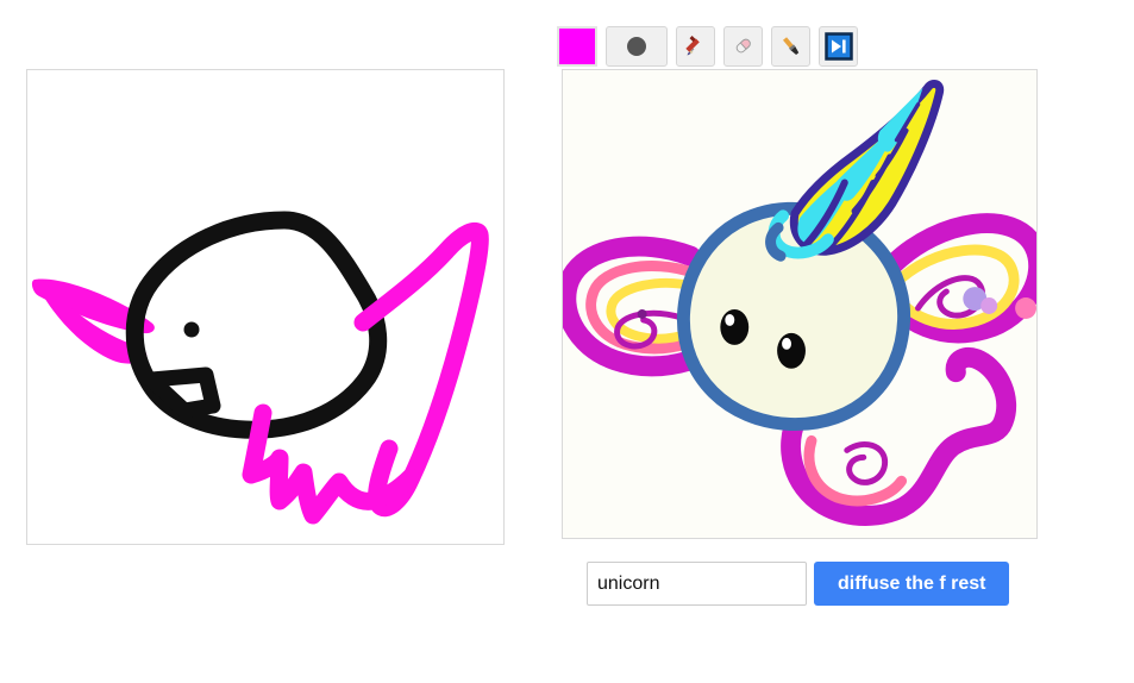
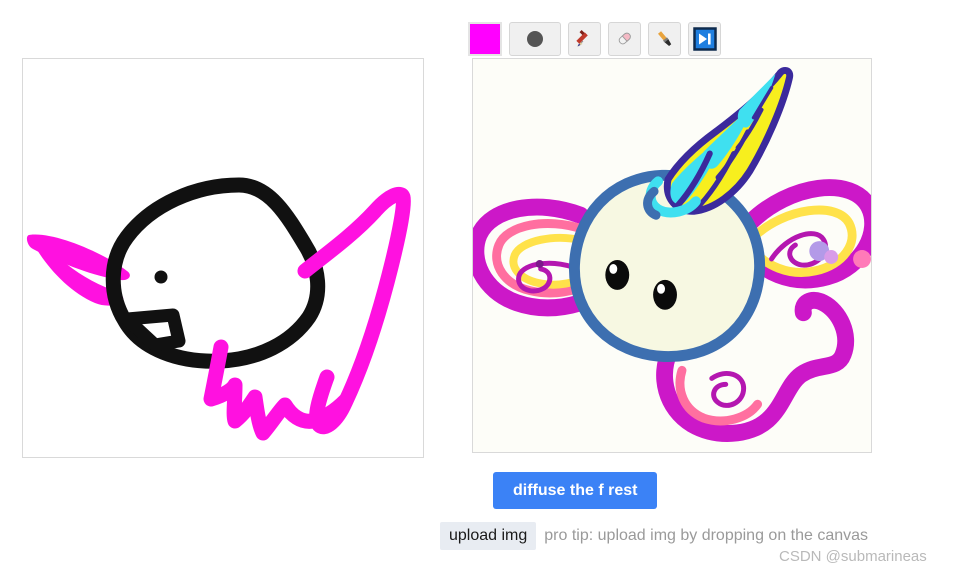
- unicorn
  diffuse the f rest
+ upload img
+ pro tip: upload img by dropping on the canvas
+ CSDN @submarineas
